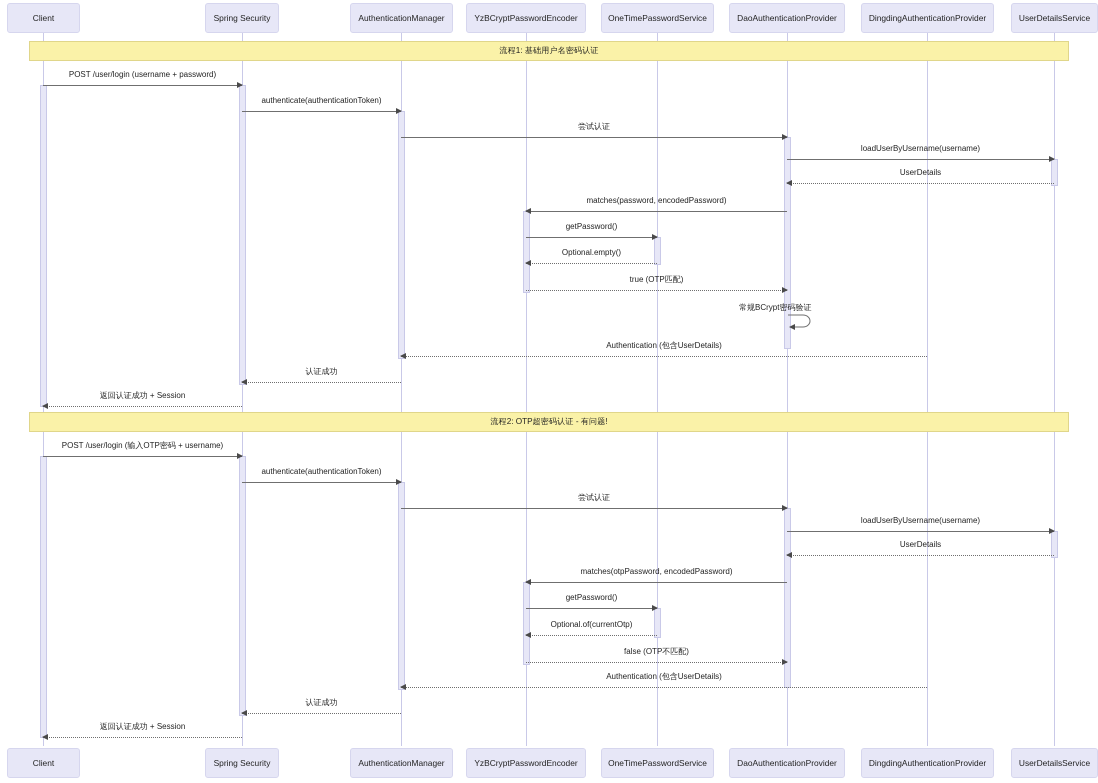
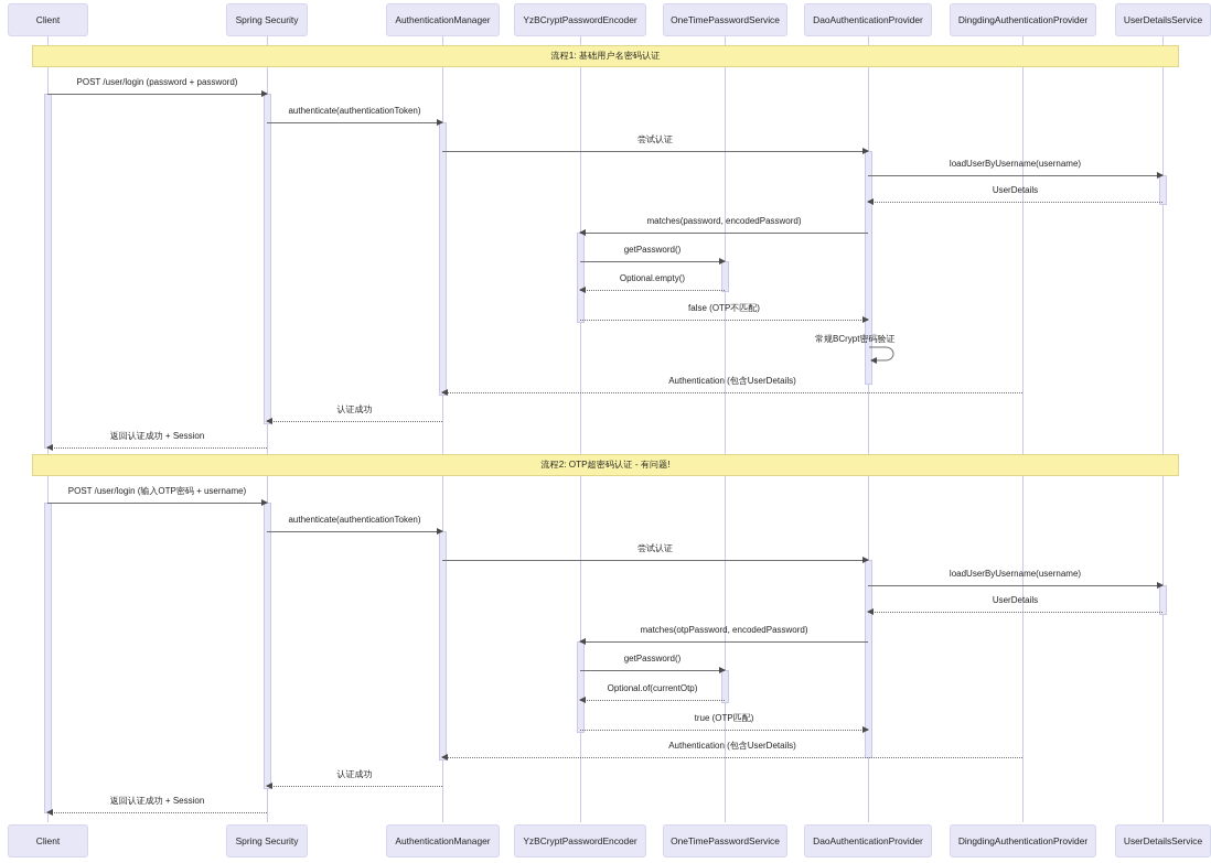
  流程1: 基础用户名密码认证
  流程2: OTP超密码认证 - 有问题!
- POST /user/login (username + password)
+ POST /user/login (password + password)
  authenticate(authenticationToken)
  尝试认证
  loadUserByUsername(username)
  UserDetails
  matches(password, encodedPassword)
  getPassword()
  Optional.empty()
- true (OTP匹配)
+ false (OTP不匹配)
  Authentication (包含UserDetails)
  认证成功
  返回认证成功 + Session
  POST /user/login (输入OTP密码 + username)
  authenticate(authenticationToken)
  尝试认证
  loadUserByUsername(username)
  UserDetails
  matches(otpPassword, encodedPassword)
  getPassword()
  Optional.of(currentOtp)
- false (OTP不匹配)
+ true (OTP匹配)
  Authentication (包含UserDetails)
  认证成功
  返回认证成功 + Session
  常规BCrypt密码验证
  Client
  Spring Security
  AuthenticationManager
  YzBCryptPasswordEncoder
  OneTimePasswordService
  DaoAuthenticationProvider
  DingdingAuthenticationProvider
  UserDetailsService
  Client
  Spring Security
  AuthenticationManager
  YzBCryptPasswordEncoder
  OneTimePasswordService
  DaoAuthenticationProvider
  DingdingAuthenticationProvider
  UserDetailsService
